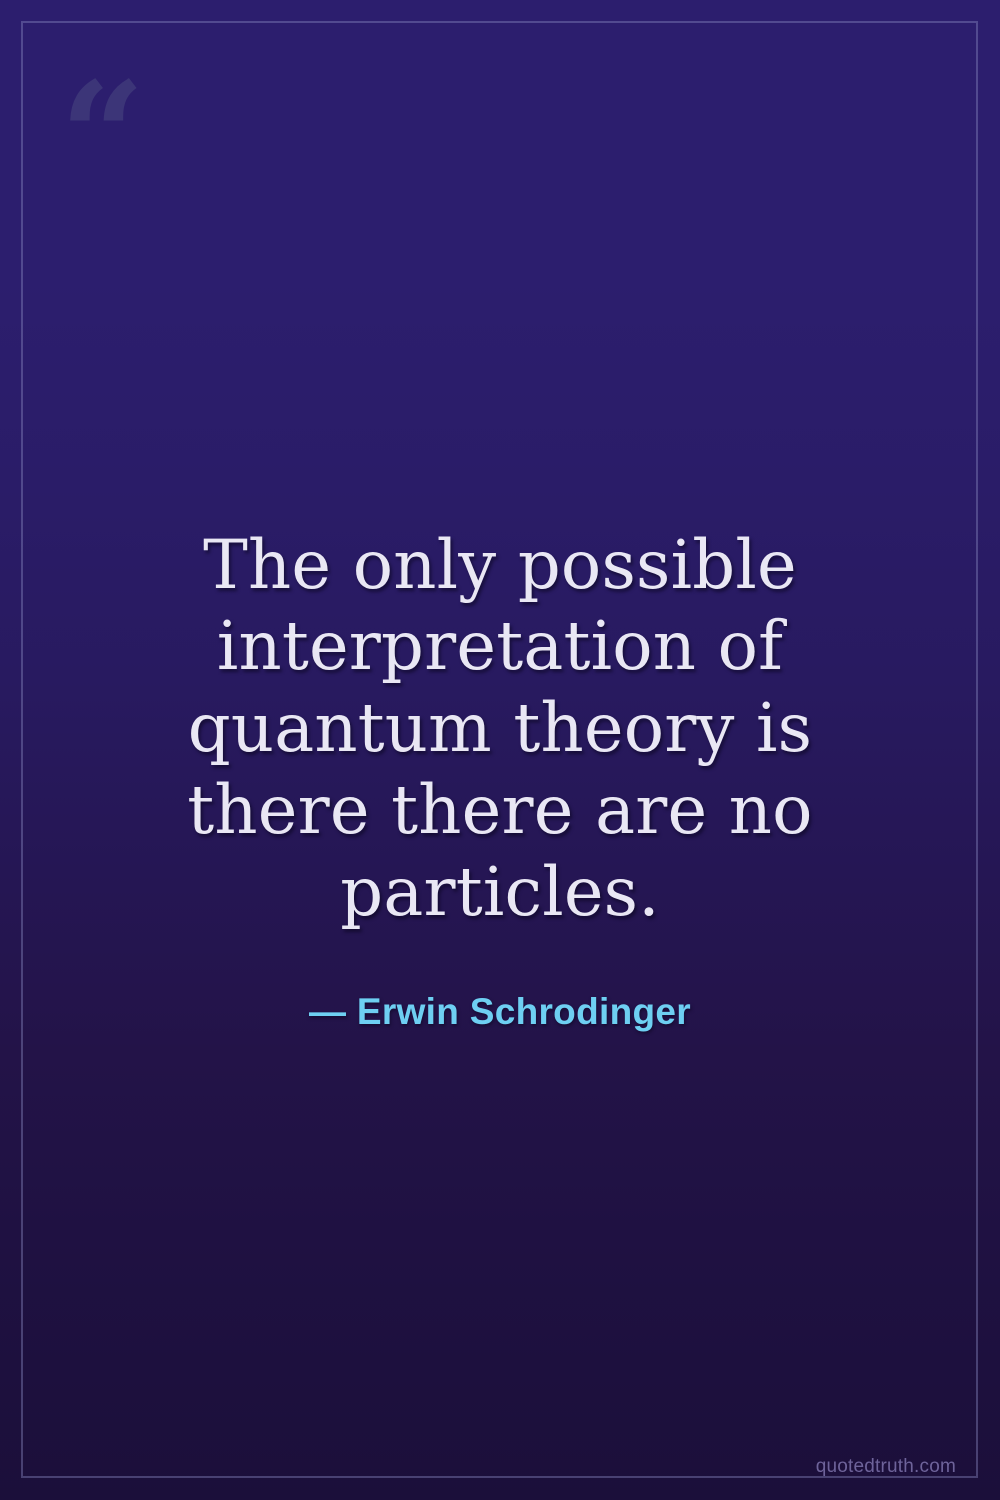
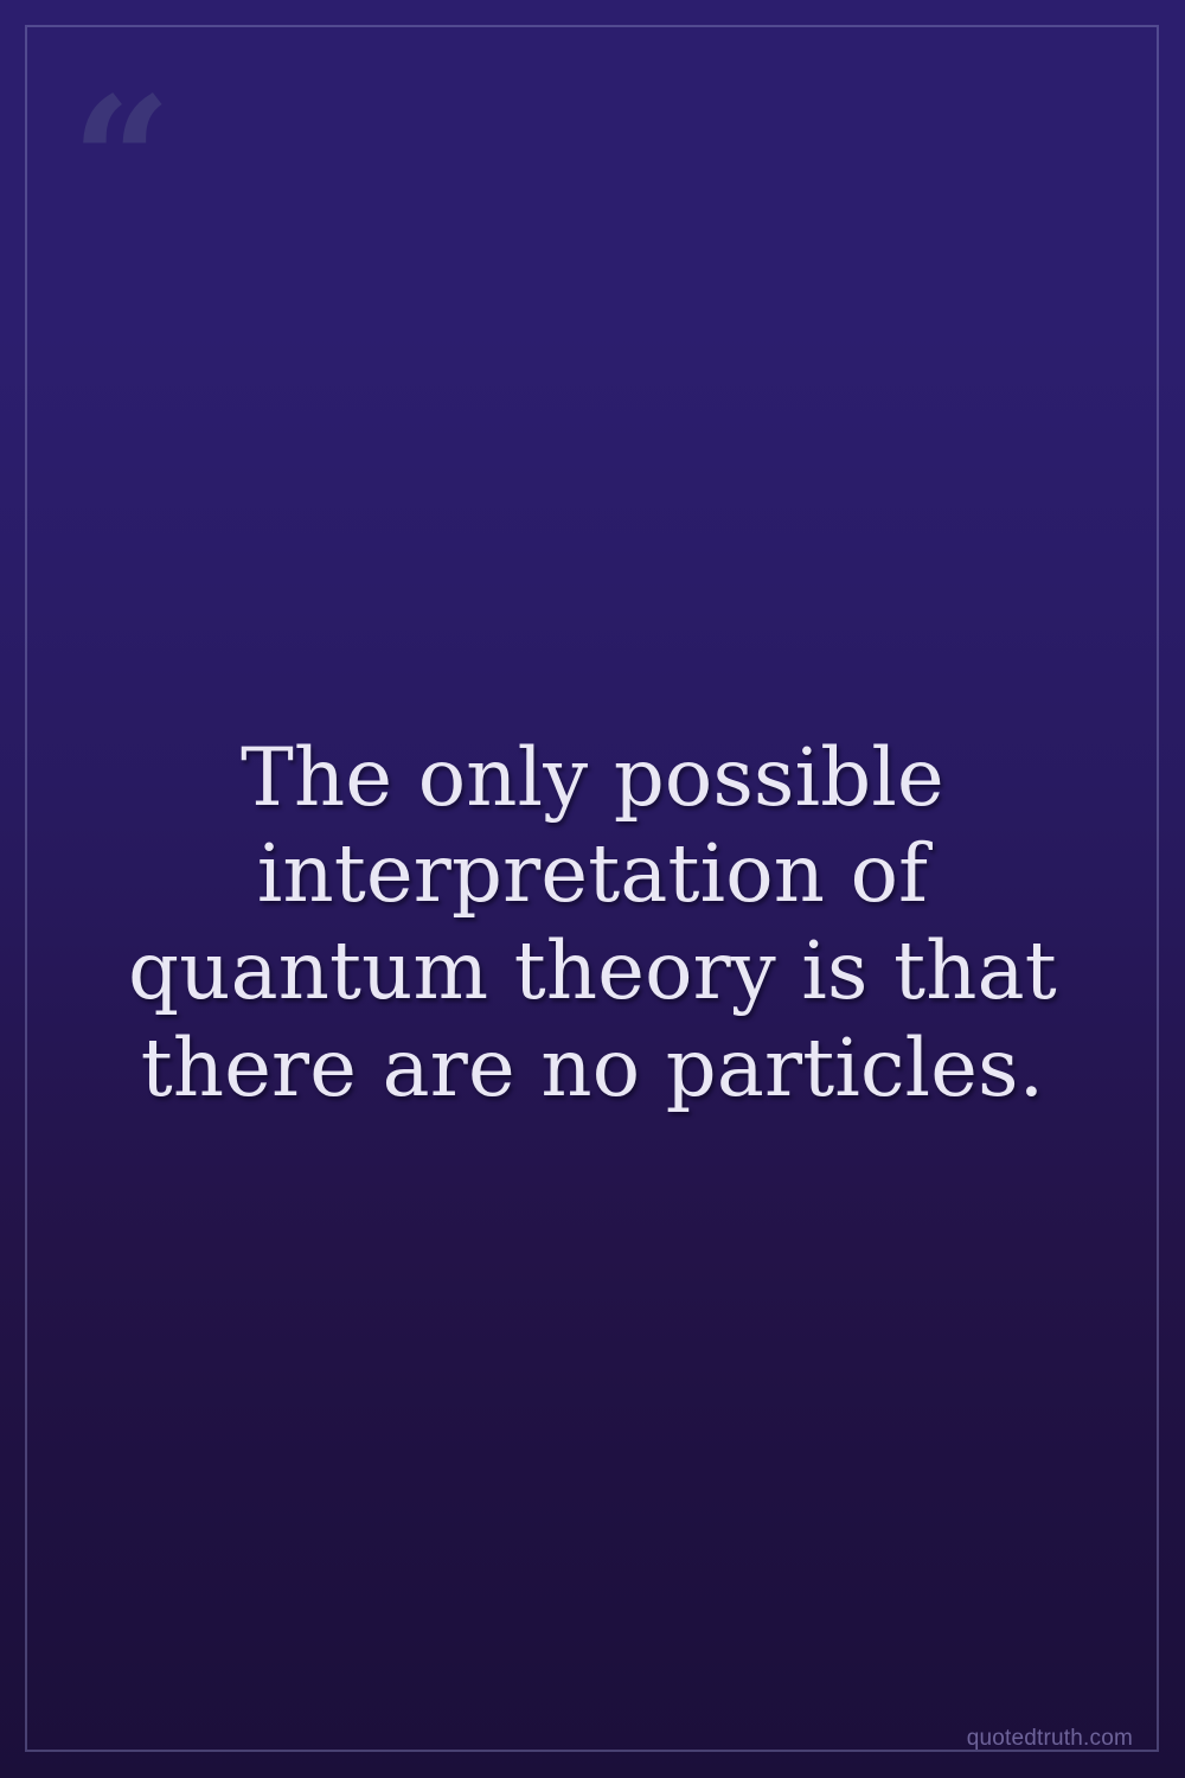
- The only possible interpretation of quantum theory is there there are no particles.
+ The only possible interpretation of quantum theory is that there are no particles.
- — Erwin Schrodinger
  quotedtruth.com
